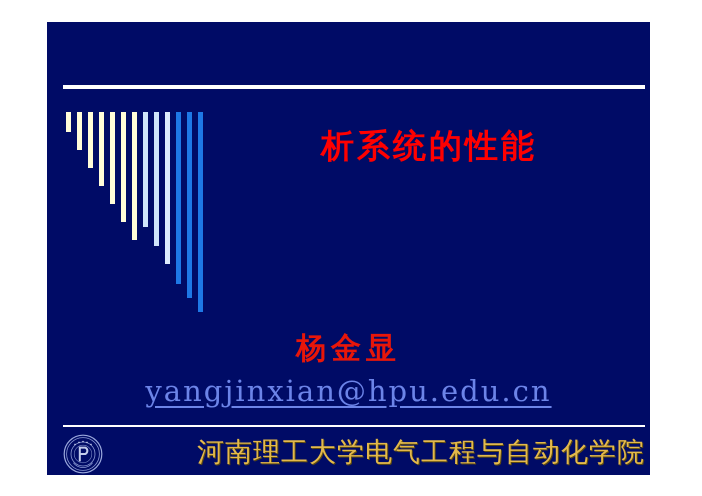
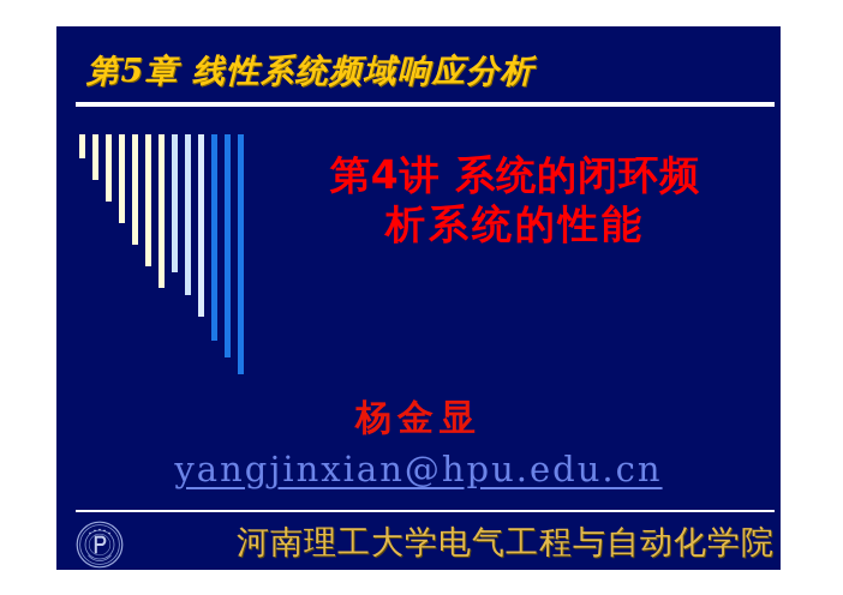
+ 第5章 线性系统频域响应分析
+ 第4讲 系统的闭环频
  析系统的性能
  杨金显
  yangjinxian@hpu.edu.cn
  河南理工大学电气工程与自动化学院
